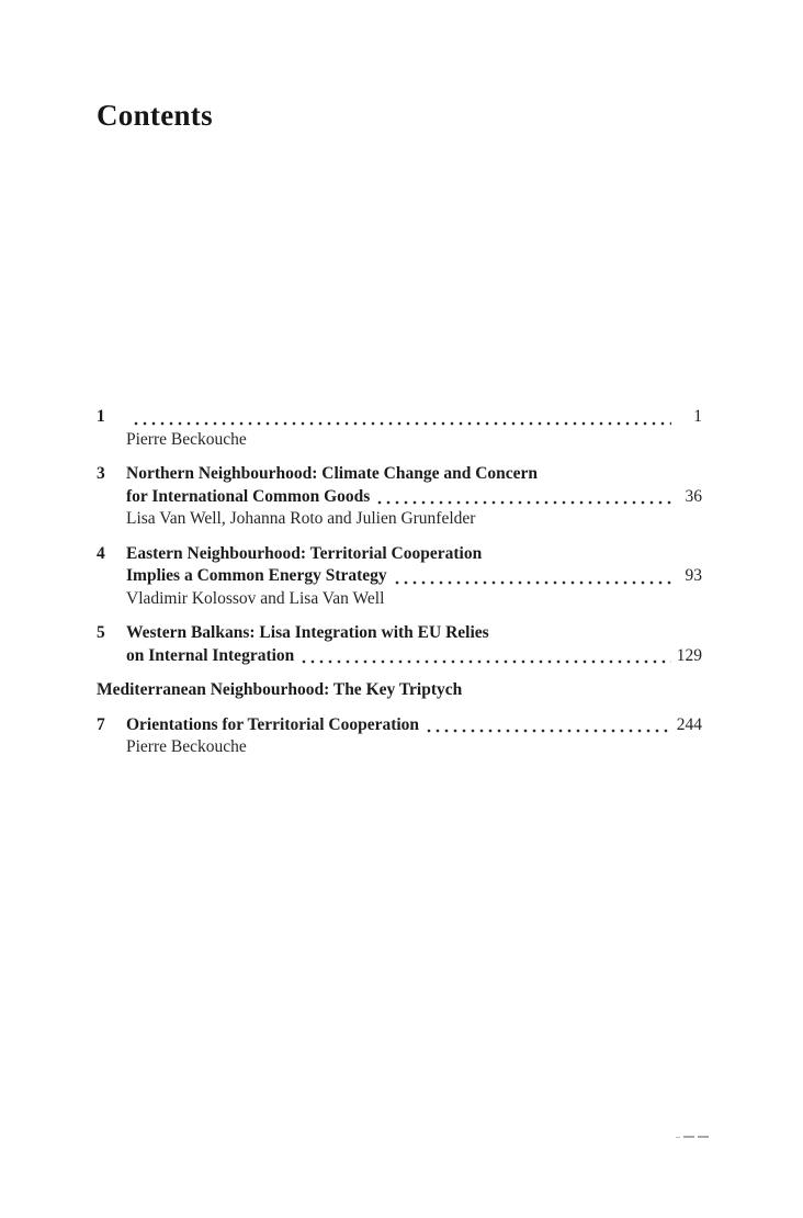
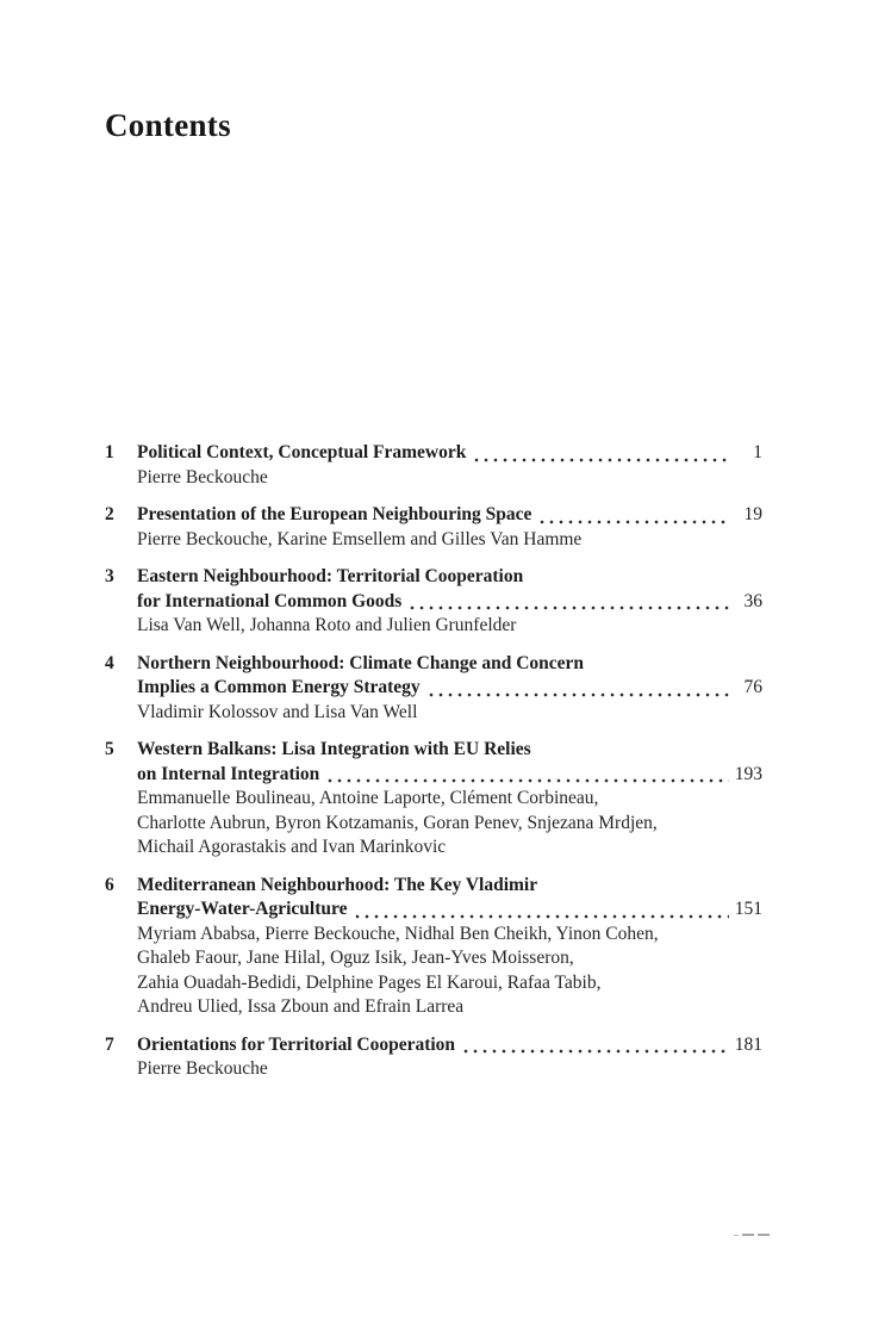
  Contents
  1
+ Political Context, Conceptual Framework
  1
  Pierre Beckouche
+ 2
+ Presentation of the European Neighbouring Space
+ 19
+ Pierre Beckouche, Karine Emsellem and Gilles Van Hamme
  3
- Northern Neighbourhood: Climate Change and Concern
+ Eastern Neighbourhood: Territorial Cooperation
  for International Common Goods
  36
  Lisa Van Well, Johanna Roto and Julien Grunfelder
  4
- Eastern Neighbourhood: Territorial Cooperation
+ Northern Neighbourhood: Climate Change and Concern
  Implies a Common Energy Strategy
- 93
+ 76
  Vladimir Kolossov and Lisa Van Well
  5
  Western Balkans: Lisa Integration with EU Relies
  on Internal Integration
- 129
+ 193
+ Emmanuelle Boulineau, Antoine Laporte, Clément Corbineau,
+ Charlotte Aubrun, Byron Kotzamanis, Goran Penev, Snjezana Mrdjen,
+ Michail Agorastakis and Ivan Marinkovic
+ 6
- Mediterranean Neighbourhood: The Key Triptych
+ Mediterranean Neighbourhood: The Key Vladimir
+ Energy-Water-Agriculture
+ 151
+ Myriam Ababsa, Pierre Beckouche, Nidhal Ben Cheikh, Yinon Cohen,
+ Ghaleb Faour, Jane Hilal, Oguz Isik, Jean-Yves Moisseron,
+ Zahia Ouadah-Bedidi, Delphine Pages El Karoui, Rafaa Tabib,
+ Andreu Ulied, Issa Zboun and Efrain Larrea
  7
  Orientations for Territorial Cooperation
- 244
+ 181
  Pierre Beckouche
